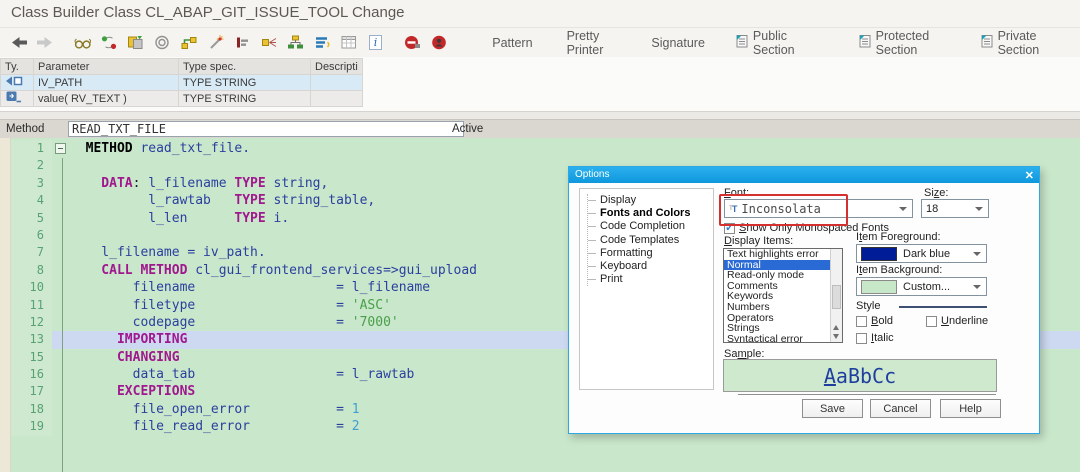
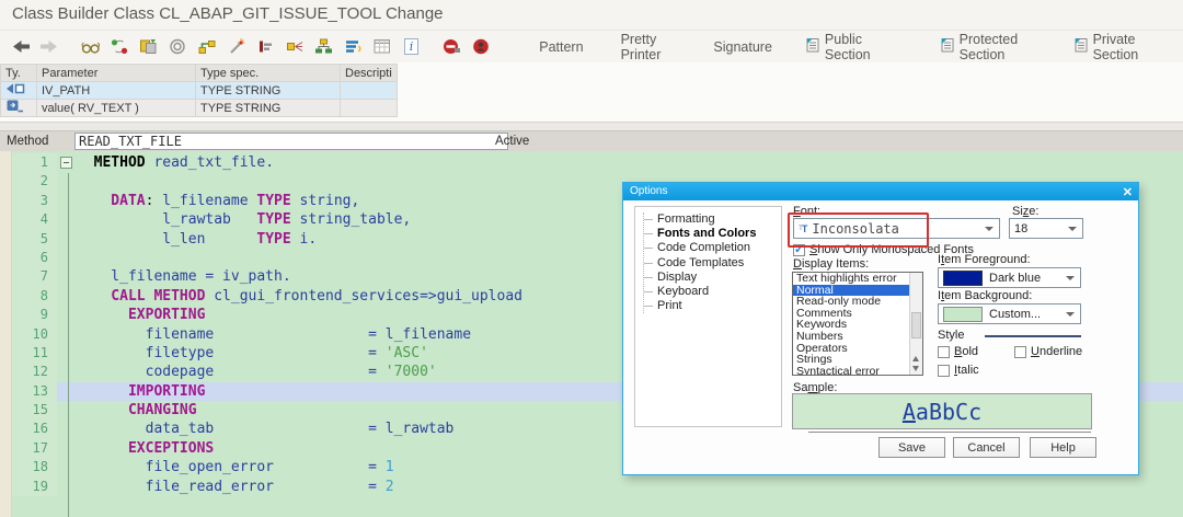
  Class Builder Class CL_ABAP_GIT_ISSUE_TOOL Change
  i
  Pattern
  Pretty Printer
  Signature
  Public Section
  Protected Section
  Private Section
  Ty.	Parameter	Type spec.	Descripti
  	IV_PATH	TYPE STRING
  	value( RV_TEXT )	TYPE STRING
  Method
  READ_TXT_FILE
  Active
  1
  METHOD read_txt_file.
  2
  3
  DATA: l_filename TYPE string,
  4
  l_rawtab TYPE string_table,
  5
  l_len TYPE i.
  6
  7
  l_filename = iv_path.
  8
  CALL METHOD cl_gui_frontend_services=>gui_upload
+ 9
+ EXPORTING
  10
  filename = l_filename
  11
  filetype = 'ASC'
  12
  codepage = '7000'
  13
  IMPORTING
  15
  CHANGING
  16
  data_tab = l_rawtab
  17
  EXCEPTIONS
  18
  file_open_error = 1
  19
  file_read_error = 2
  Options
  ✕
- Display
+ Formatting
  Fonts and Colors
  Code Completion
  Code Templates
- Formatting
+ Display
  Keyboard
  Print
  Font:
  ᵀT
  Inconsolata
  Size:
  18
  Show Only Monospaced Fonts
  Display Items:
  Text highlights error
  Normal
  Read-only mode
  Comments
  Keywords
  Numbers
  Operators
  Strings
  Syntactical error
  Item Foreground:
  Dark blue
  Item Background:
  Custom...
  Style
  Bold
  Underline
  Italic
  Sample:
  AaBbCc
  Save
  Cancel
  Help
